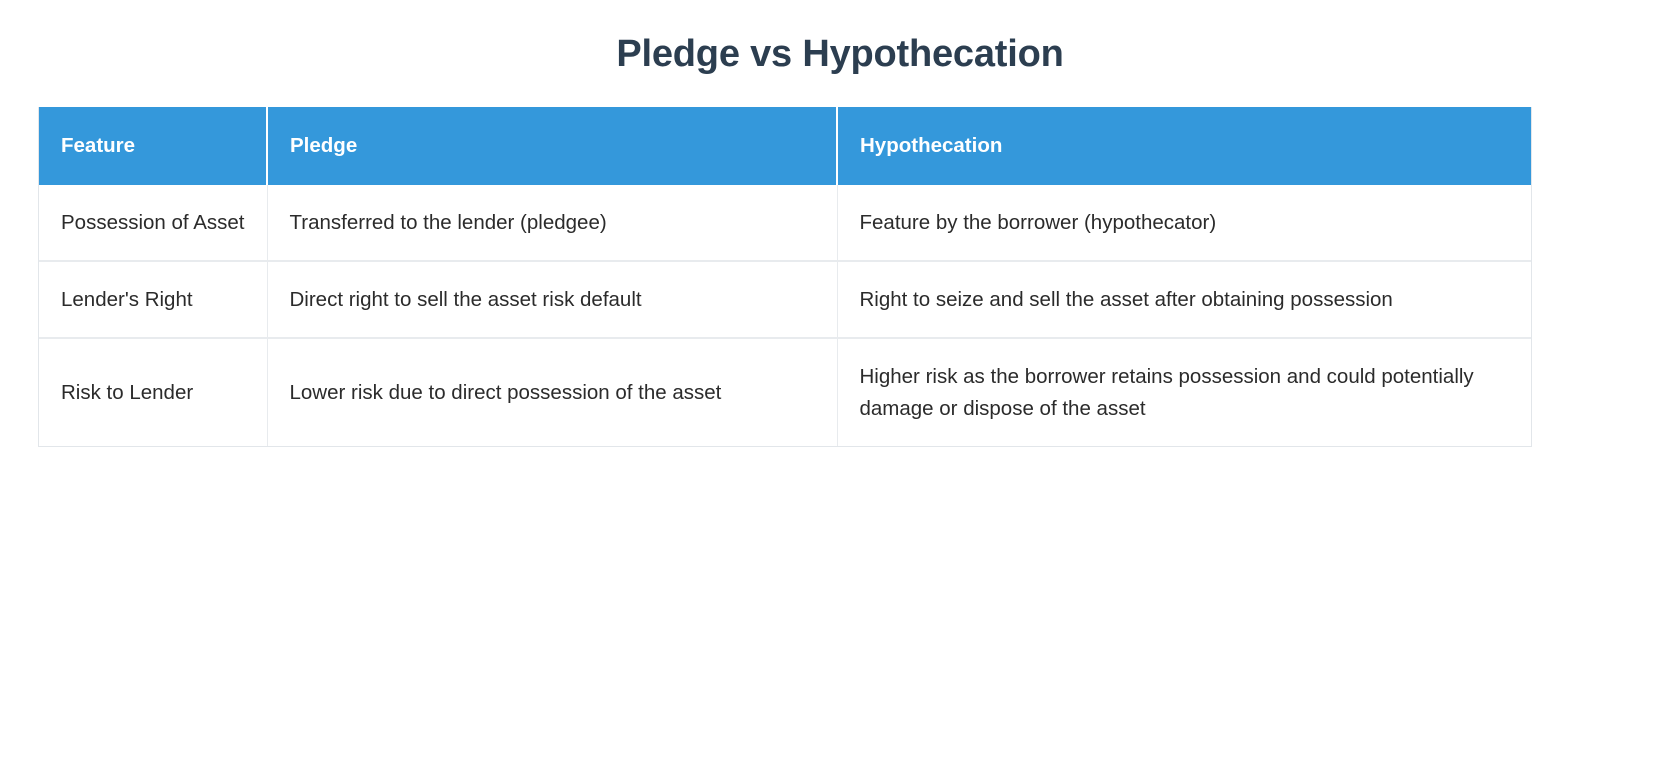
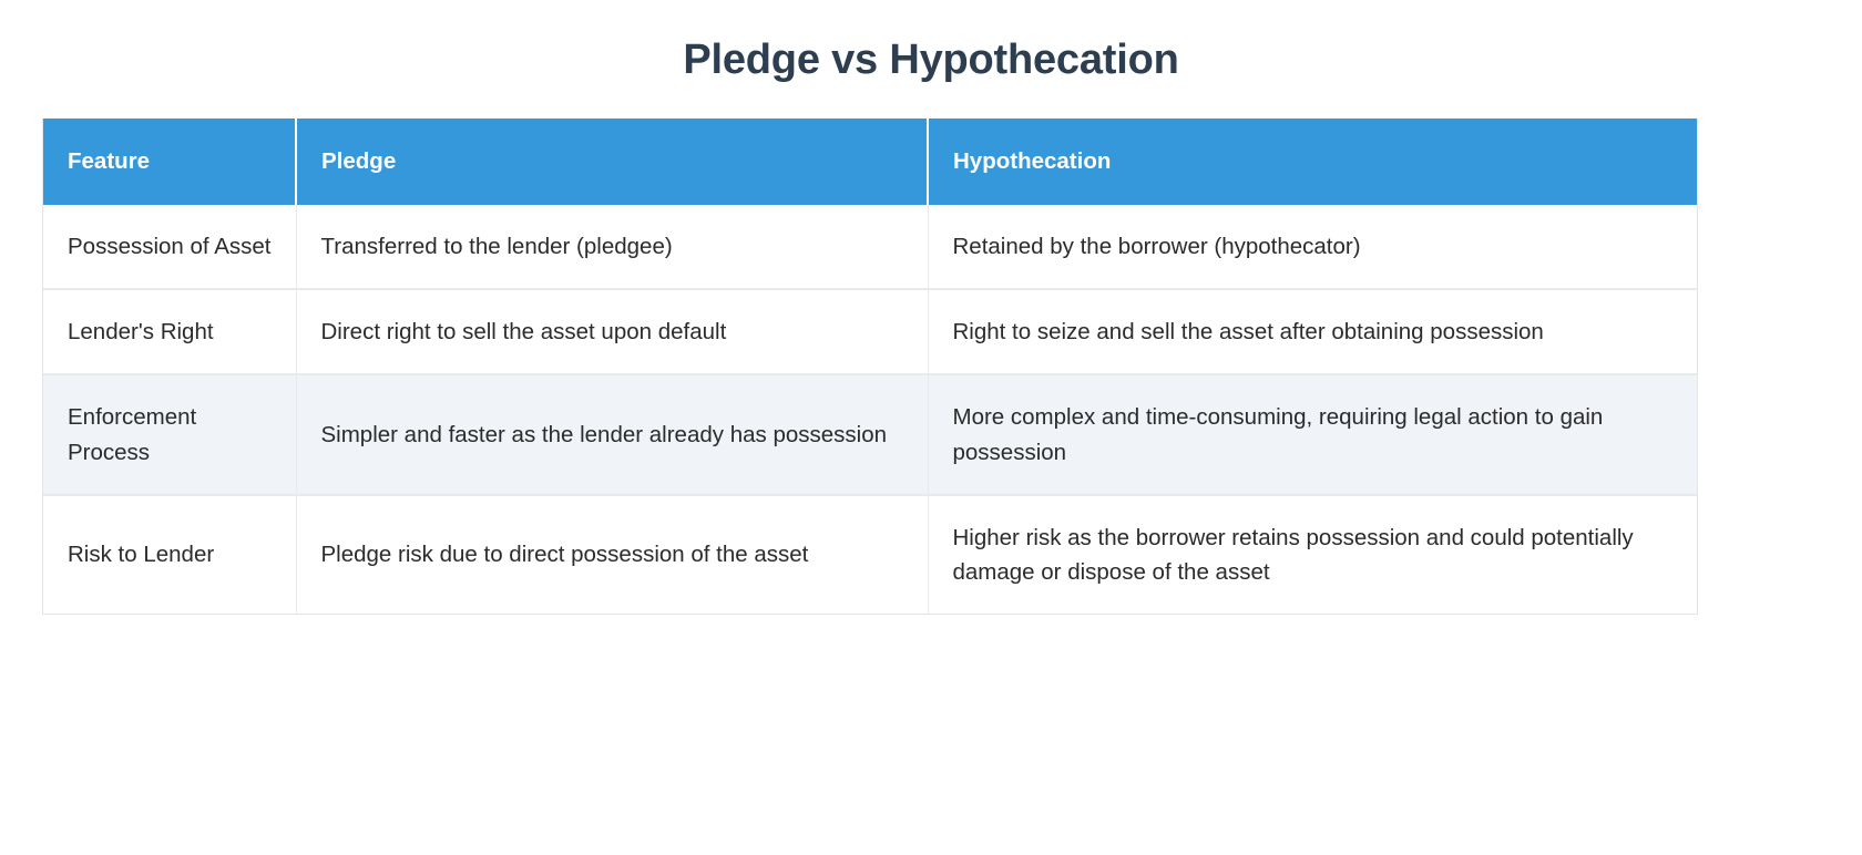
  Pledge vs Hypothecation
  Feature	Pledge	Hypothecation
- Possession of Asset	Transferred to the lender (pledgee)	Feature by the borrower (hypothecator)
+ Possession of Asset	Transferred to the lender (pledgee)	Retained by the borrower (hypothecator)
- Lender's Right	Direct right to sell the asset risk default	Right to seize and sell the asset after obtaining possession
+ Lender's Right	Direct right to sell the asset upon default	Right to seize and sell the asset after obtaining possession
+ Enforcement Process	Simpler and faster as the lender already has possession	More complex and time-consuming, requiring legal action to gain possession
- Risk to Lender	Lower risk due to direct possession of the asset	Higher risk as the borrower retains possession and could potentially damage or dispose of the asset
+ Risk to Lender	Pledge risk due to direct possession of the asset	Higher risk as the borrower retains possession and could potentially damage or dispose of the asset
